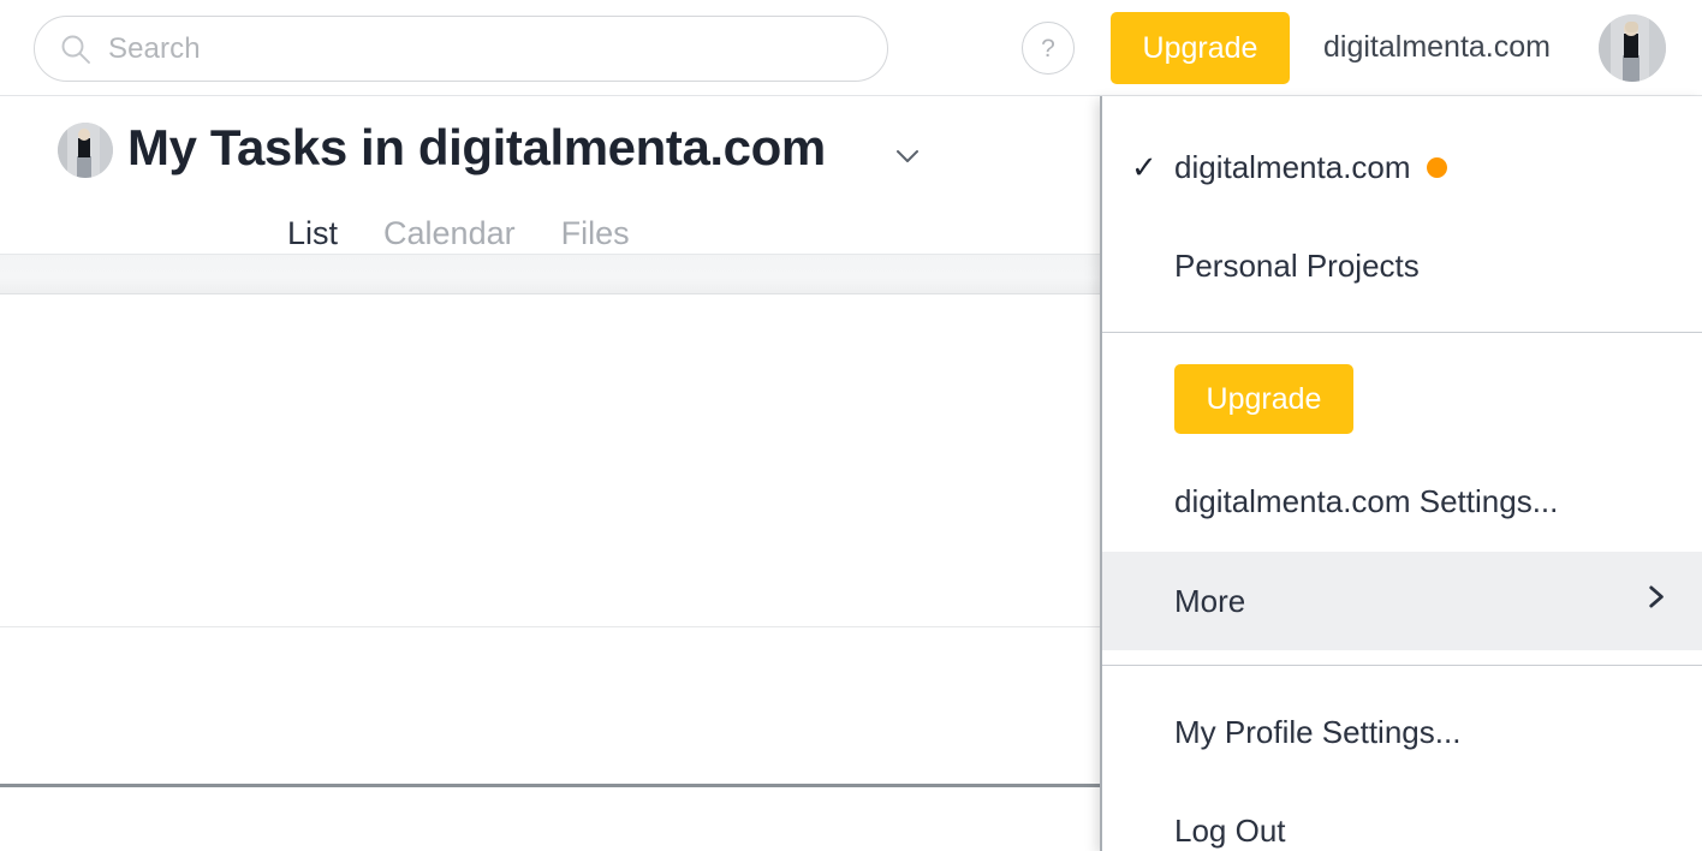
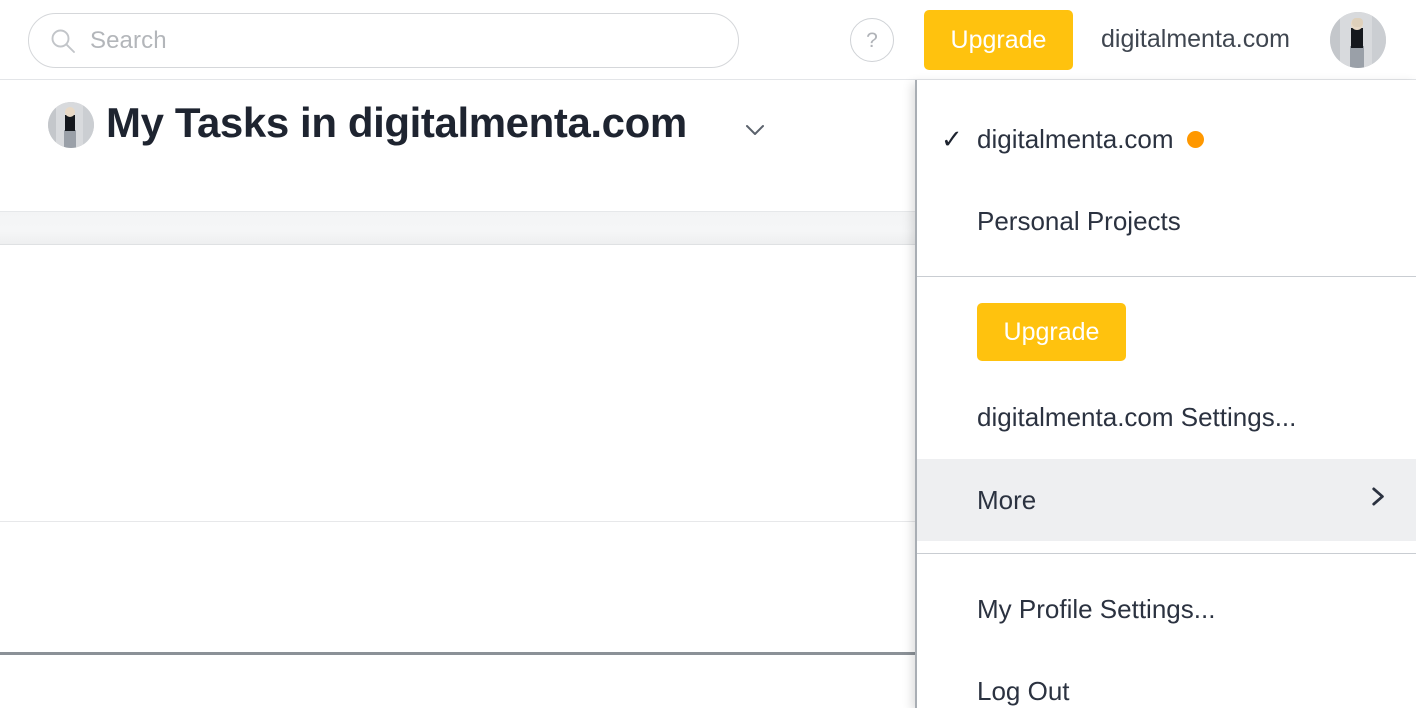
  Search
  ?
  Upgrade
  digitalmenta.com
  My Tasks in digitalmenta.com
- List
- Calendar
- Files
  ✓
  digitalmenta.com
  Personal Projects
  Upgrade
  digitalmenta.com Settings...
  More
  My Profile Settings...
  Log Out
